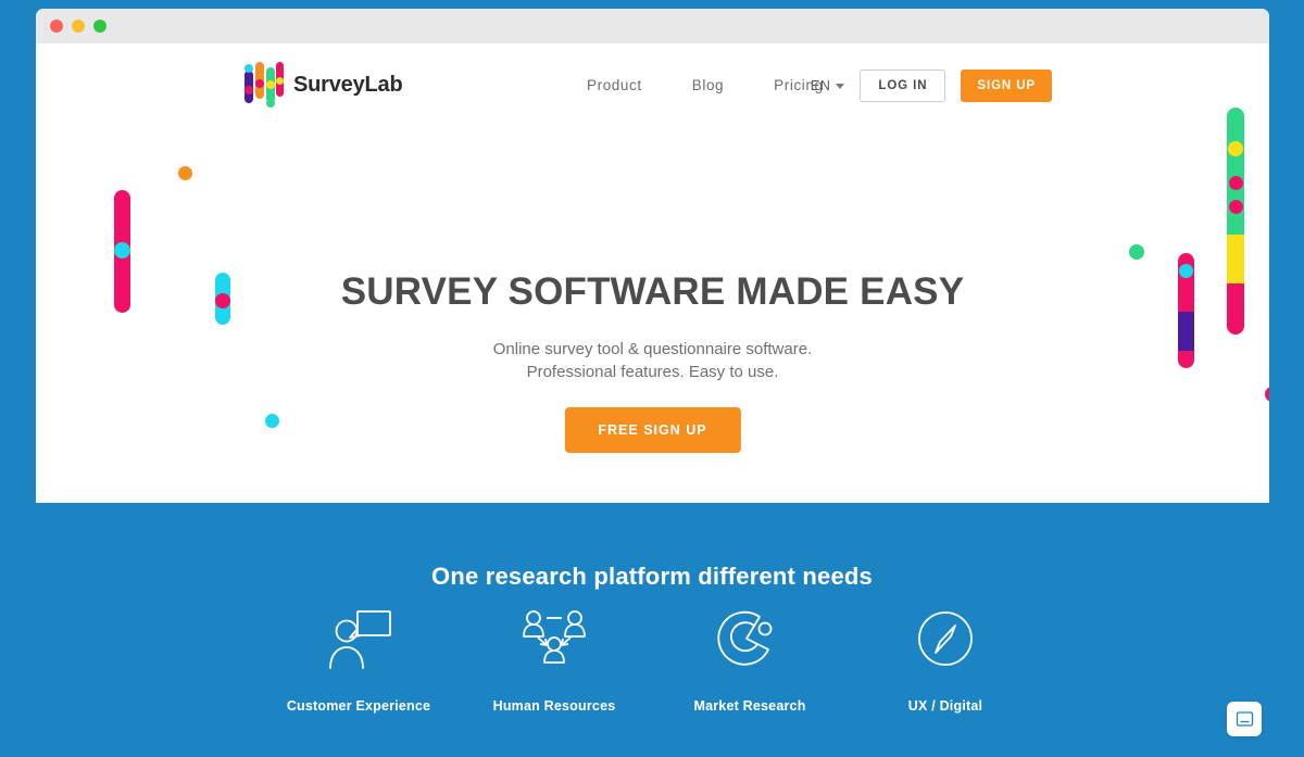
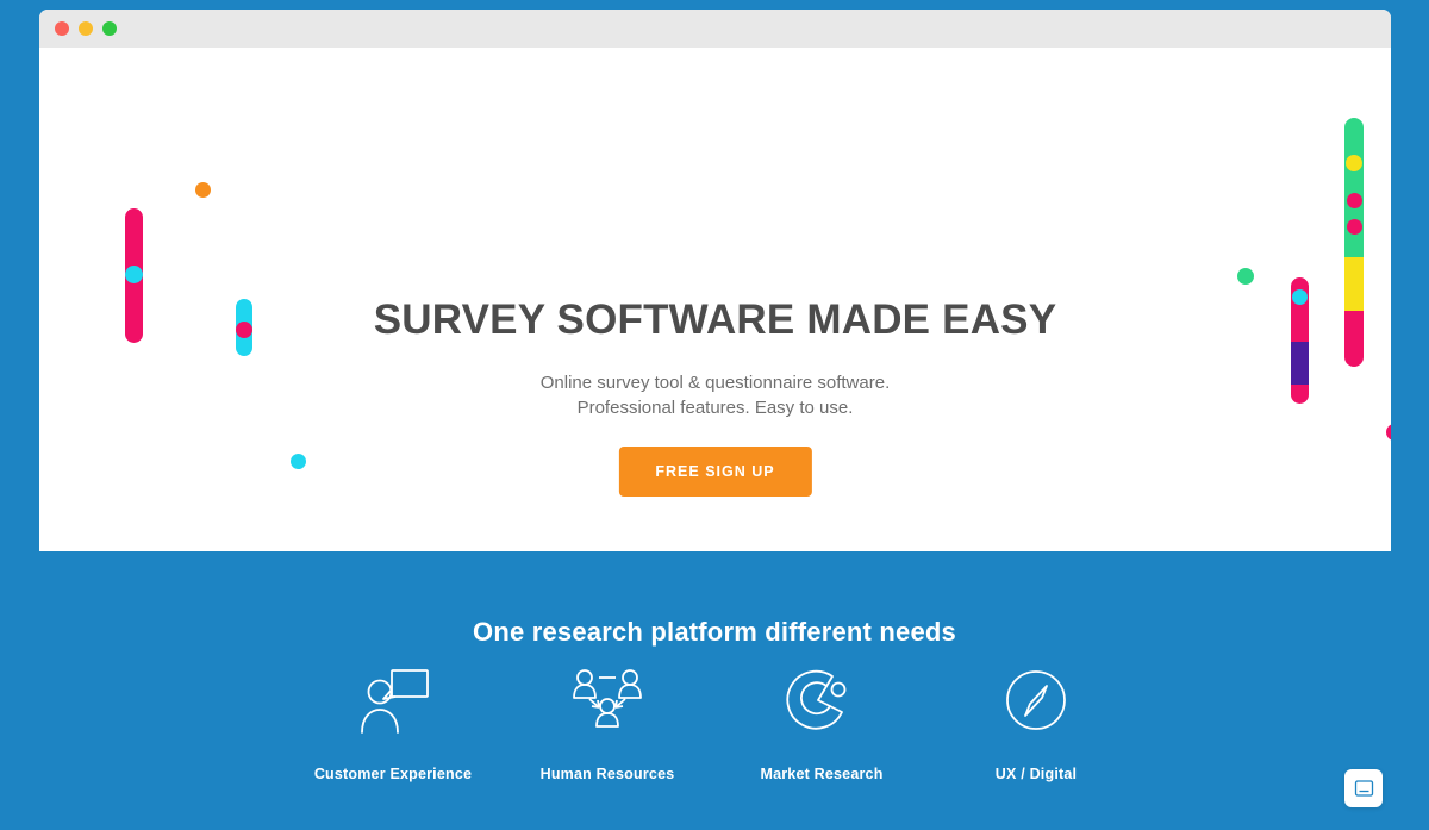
- SurveyLab
- Product
- Blog
- Pricing
- EN
- LOG IN
- SIGN UP
  SURVEY SOFTWARE MADE EASY
  Online survey tool & questionnaire software.
  Professional features. Easy to use.
  FREE SIGN UP
  One research platform different needs
  Customer Experience
  Human Resources
  Market Research
  UX / Digital
